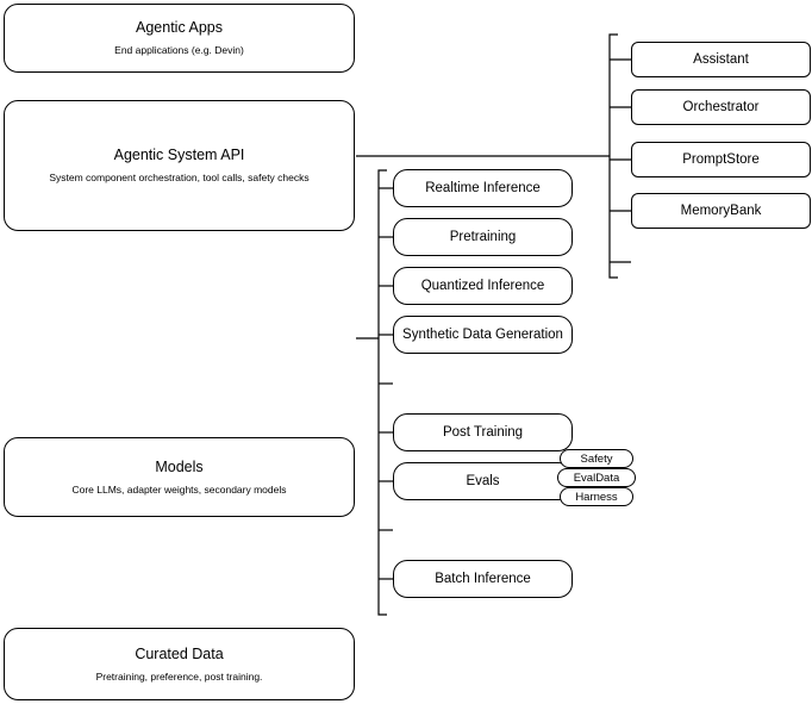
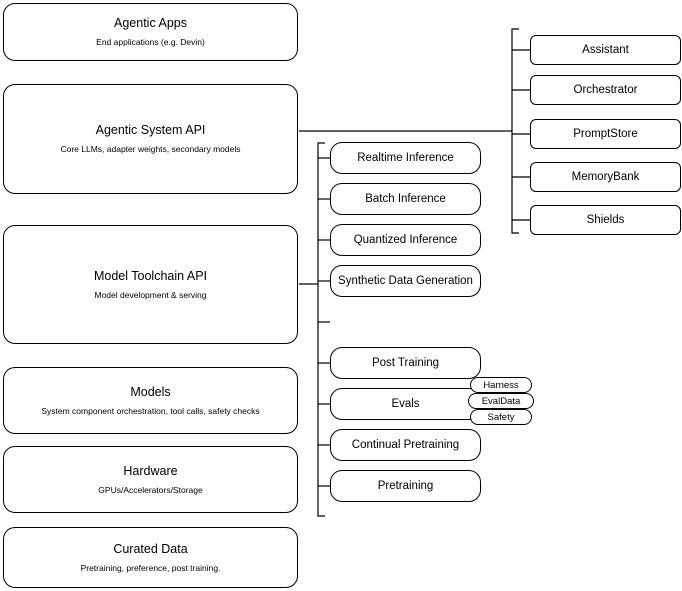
  Agentic Apps
  End applications (e.g. Devin)
  Agentic System API
- System component orchestration, tool calls, safety checks
+ Core LLMs, adapter weights, secondary models
+ Model Toolchain API
+ Model development & serving
  Models
- Core LLMs, adapter weights, secondary models
+ System component orchestration, tool calls, safety checks
+ Hardware
+ GPUs/Accelerators/Storage
  Curated Data
  Pretraining, preference, post training.
  Realtime Inference
- Pretraining
+ Batch Inference
  Quantized Inference
  Synthetic Data Generation
  Post Training
  Evals
+ Continual Pretraining
- Batch Inference
+ Pretraining
  Assistant
  Orchestrator
  PromptStore
  MemoryBank
+ Shields
- Safety
+ Harness
  EvalData
- Harness
+ Safety
